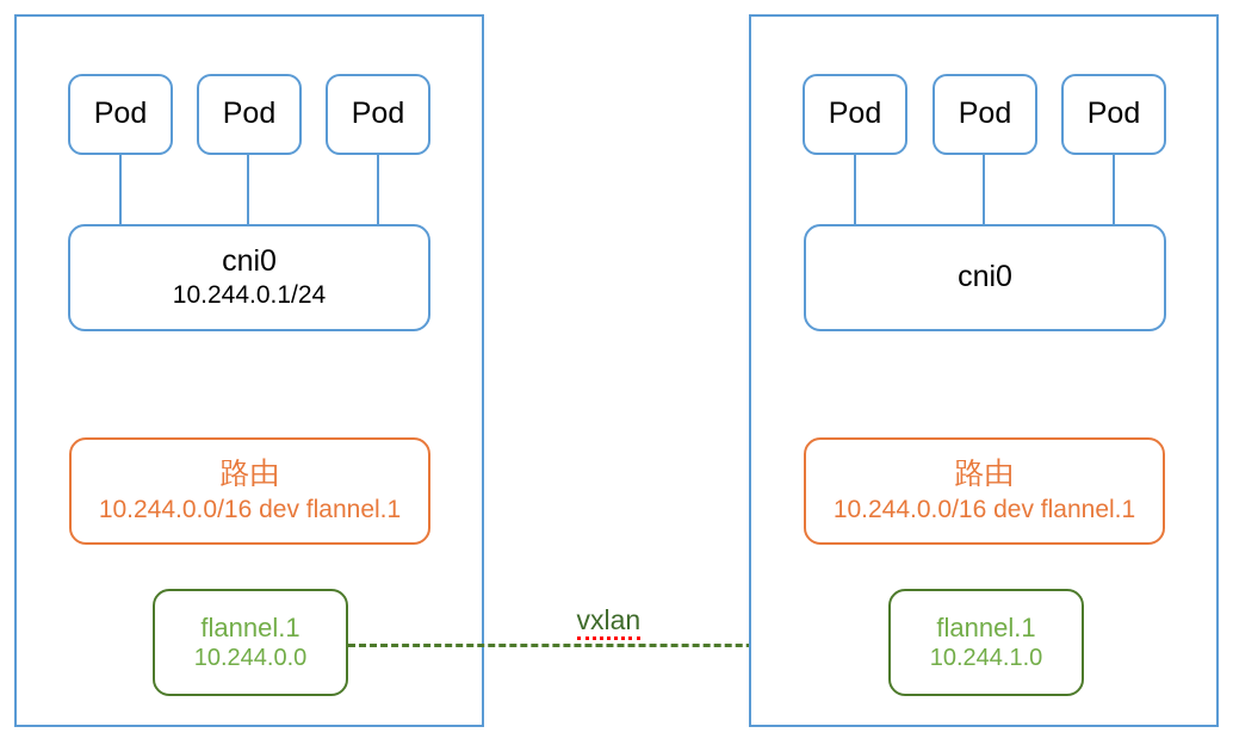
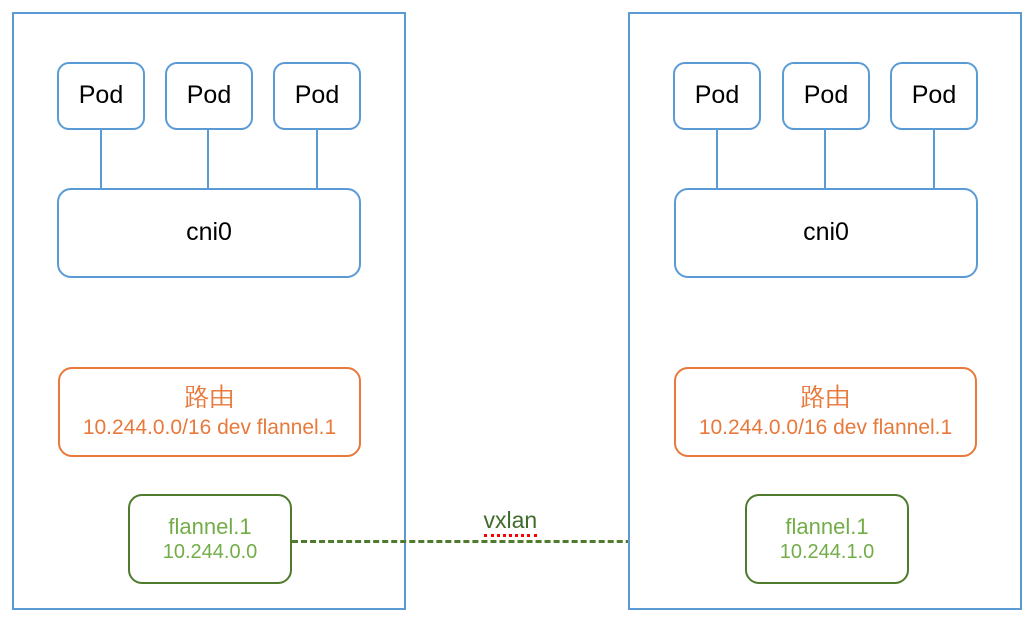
  Pod
  Pod
  Pod
  cni0
- 10.244.0.1/24
  路由
  10.244.0.0/16 dev flannel.1
  flannel.1
  10.244.0.0
  vxlan
  Pod
  Pod
  Pod
  cni0
  路由
  10.244.0.0/16 dev flannel.1
  flannel.1
  10.244.1.0
